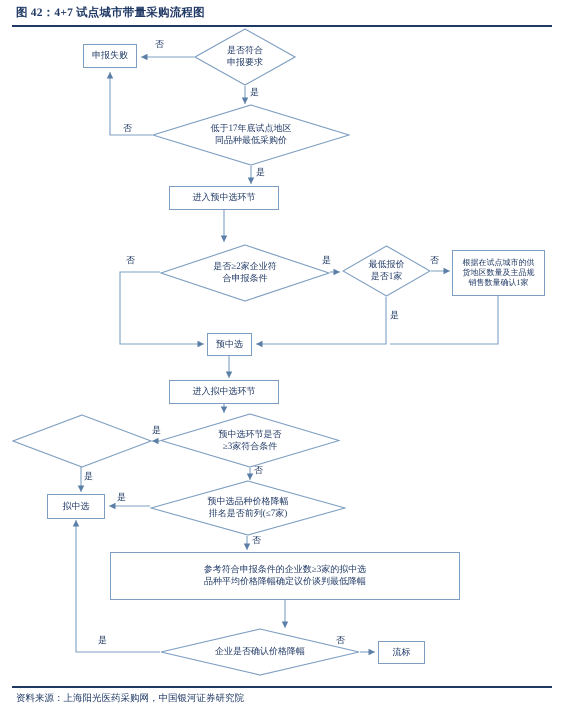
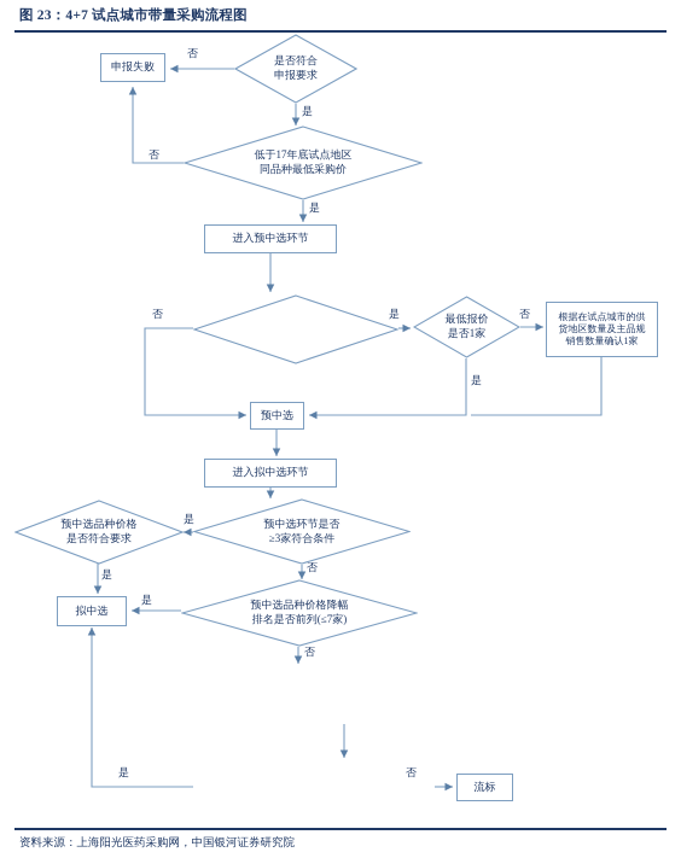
- 图 42：4+7 试点城市带量采购流程图
+ 图 23：4+7 试点城市带量采购流程图
  是否符合
  申报要求
  申报失败
  低于17年底试点地区
  同品种最低采购价
  进入预中选环节
- 是否≥2家企业符
- 合申报条件
  最低报价
  是否1家
  根据在试点城市的供
  货地区数量及主品规
  销售数量确认1家
  预中选
  进入拟中选环节
  预中选环节是否
  ≥3家符合条件
+ 预中选品种价格
+ 是否符合要求
  拟中选
  预中选品种价格降幅
  排名是否前列(≤7家)
- 参考符合申报条件的企业数≥3家的拟中选
- 品种平均价格降幅确定议价谈判最低降幅
- 企业是否确认价格降幅
  流标
  否
  是
  否
  是
  是
  否
  否
  是
  是
  否
  是
  是
  否
  否
  是
  资料来源：上海阳光医药采购网，中国银河证券研究院
